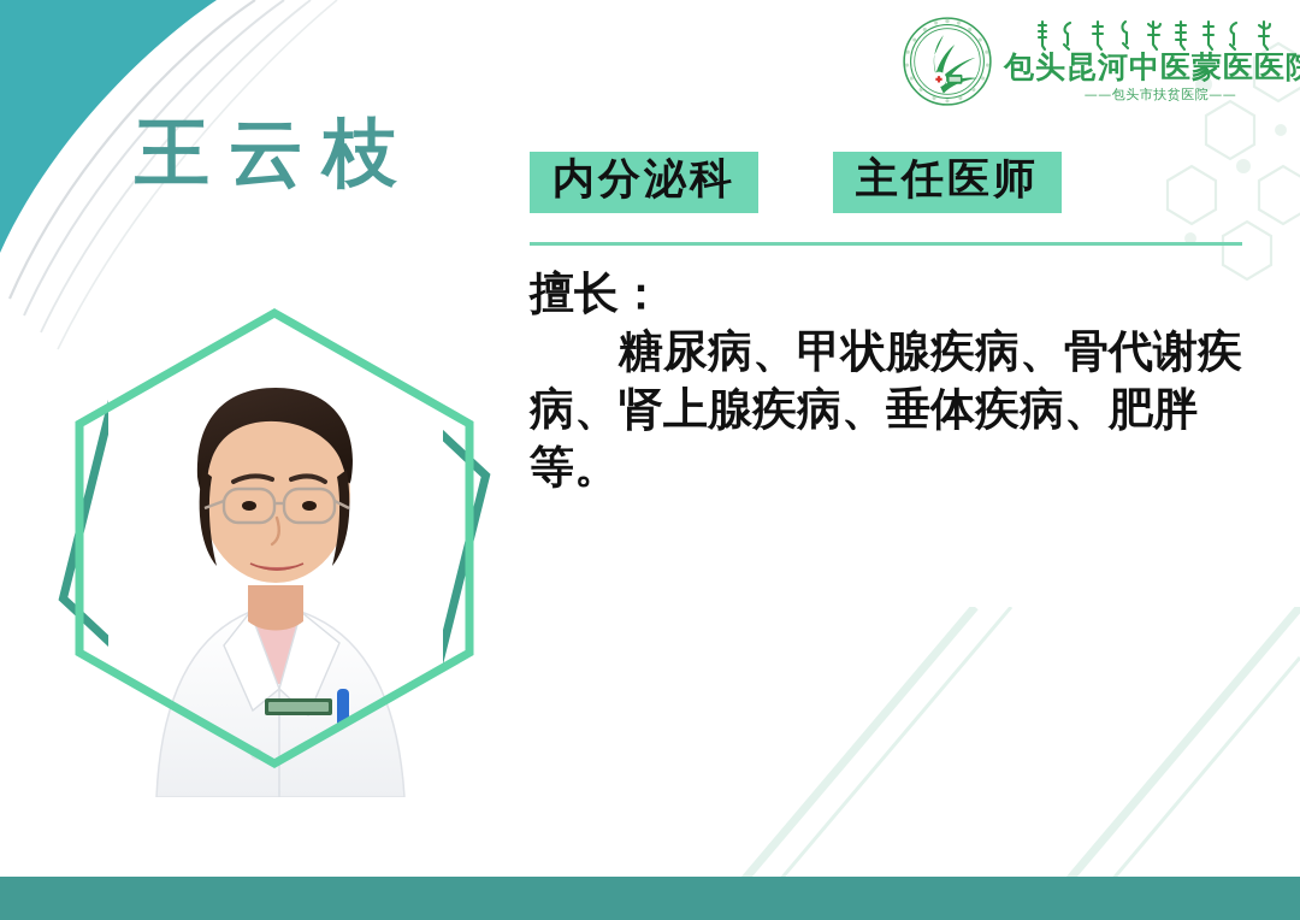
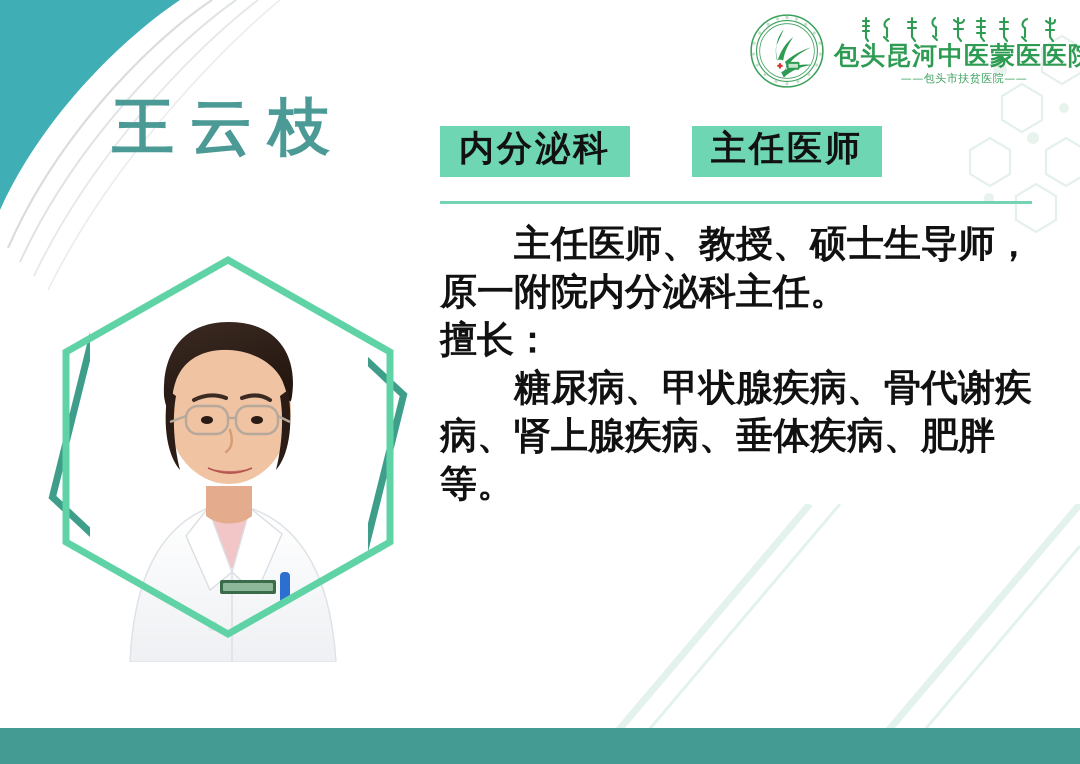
  包头昆河中医蒙医医
  ——包头市扶贫医院——
  王云枝
  内分泌科
  主任医师
+ 主任医师、教授、硕士生导师，原一附院内分泌科主任。
  擅长：
  糖尿病、甲状腺疾病、骨代谢疾病、肾上腺疾病、垂体疾病、肥胖等。
